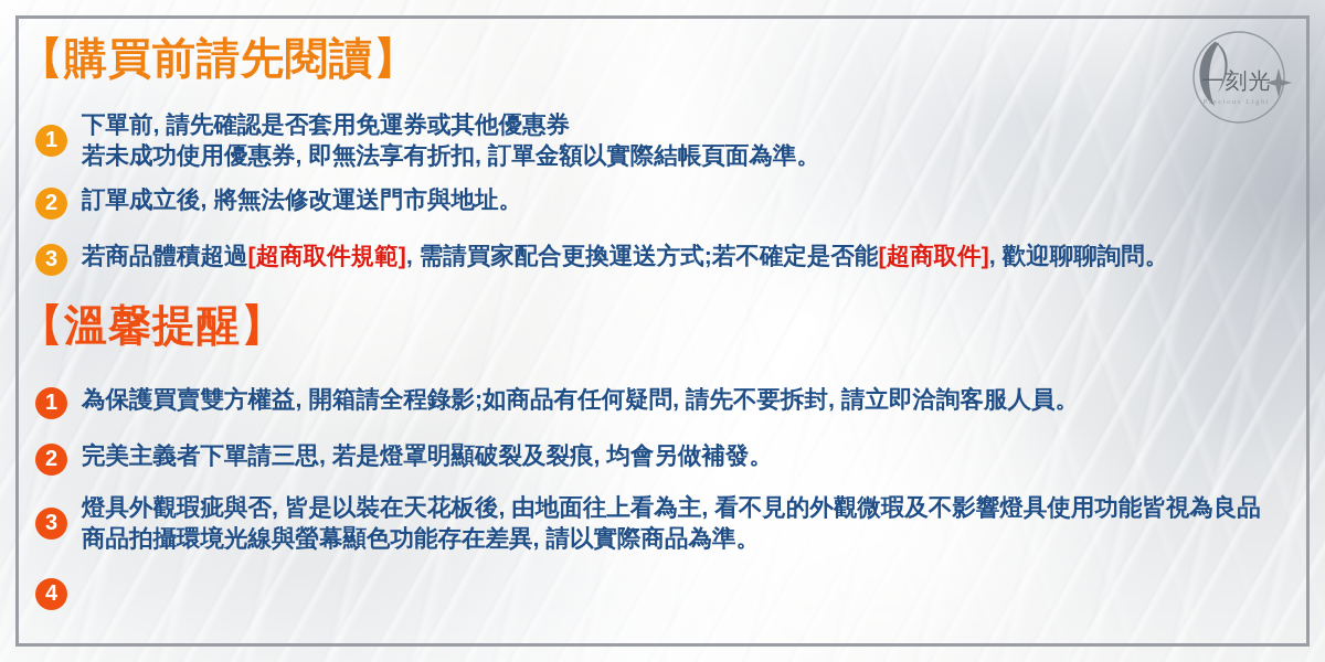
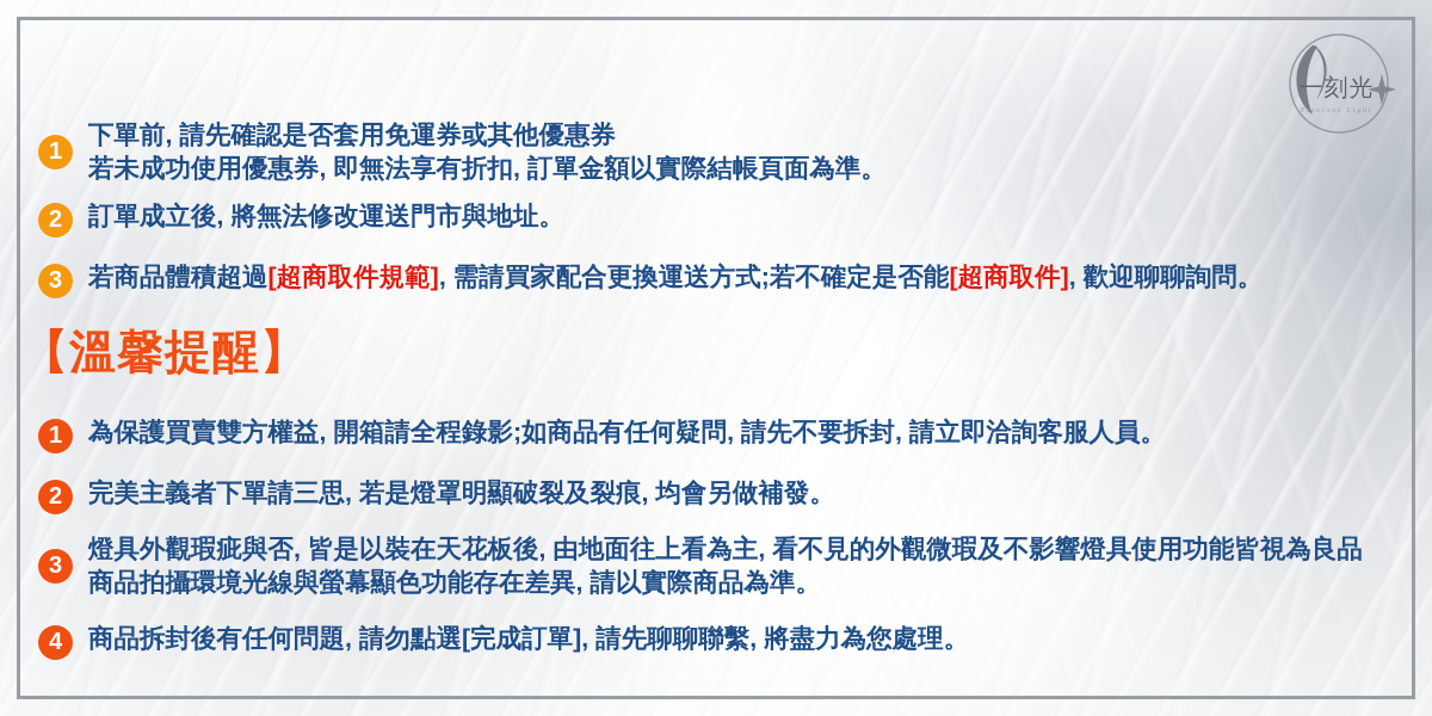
  一刻光
- 【購買前請先閱讀】
  1
  下單前, 請先確認是否套用免運券或其他優惠券
  若未成功使用優惠券, 即無法享有折扣, 訂單金額以實際結帳頁面為準。
  2
  訂單成立後, 將無法修改運送門市與地址。
  3
  若商品體積超過[超商取件規範], 需請買家配合更換運送方式;若不確定是否能[超商取件], 歡迎聊聊詢問。
  【溫馨提醒】
  1
  為保護買賣雙方權益, 開箱請全程錄影;如商品有任何疑問, 請先不要拆封, 請立即洽詢客服人員。
  2
  完美主義者下單請三思, 若是燈罩明顯破裂及裂痕, 均會另做補發。
  3
  燈具外觀瑕疵與否, 皆是以裝在天花板後, 由地面往上看為主, 看不見的外觀微瑕及不影響燈具使用功能皆視為良品
  商品拍攝環境光線與螢幕顯色功能存在差異, 請以實際商品為準。
  4
+ 商品拆封後有任何問題, 請勿點選[完成訂單], 請先聊聊聯繫, 將盡力為您處理。
